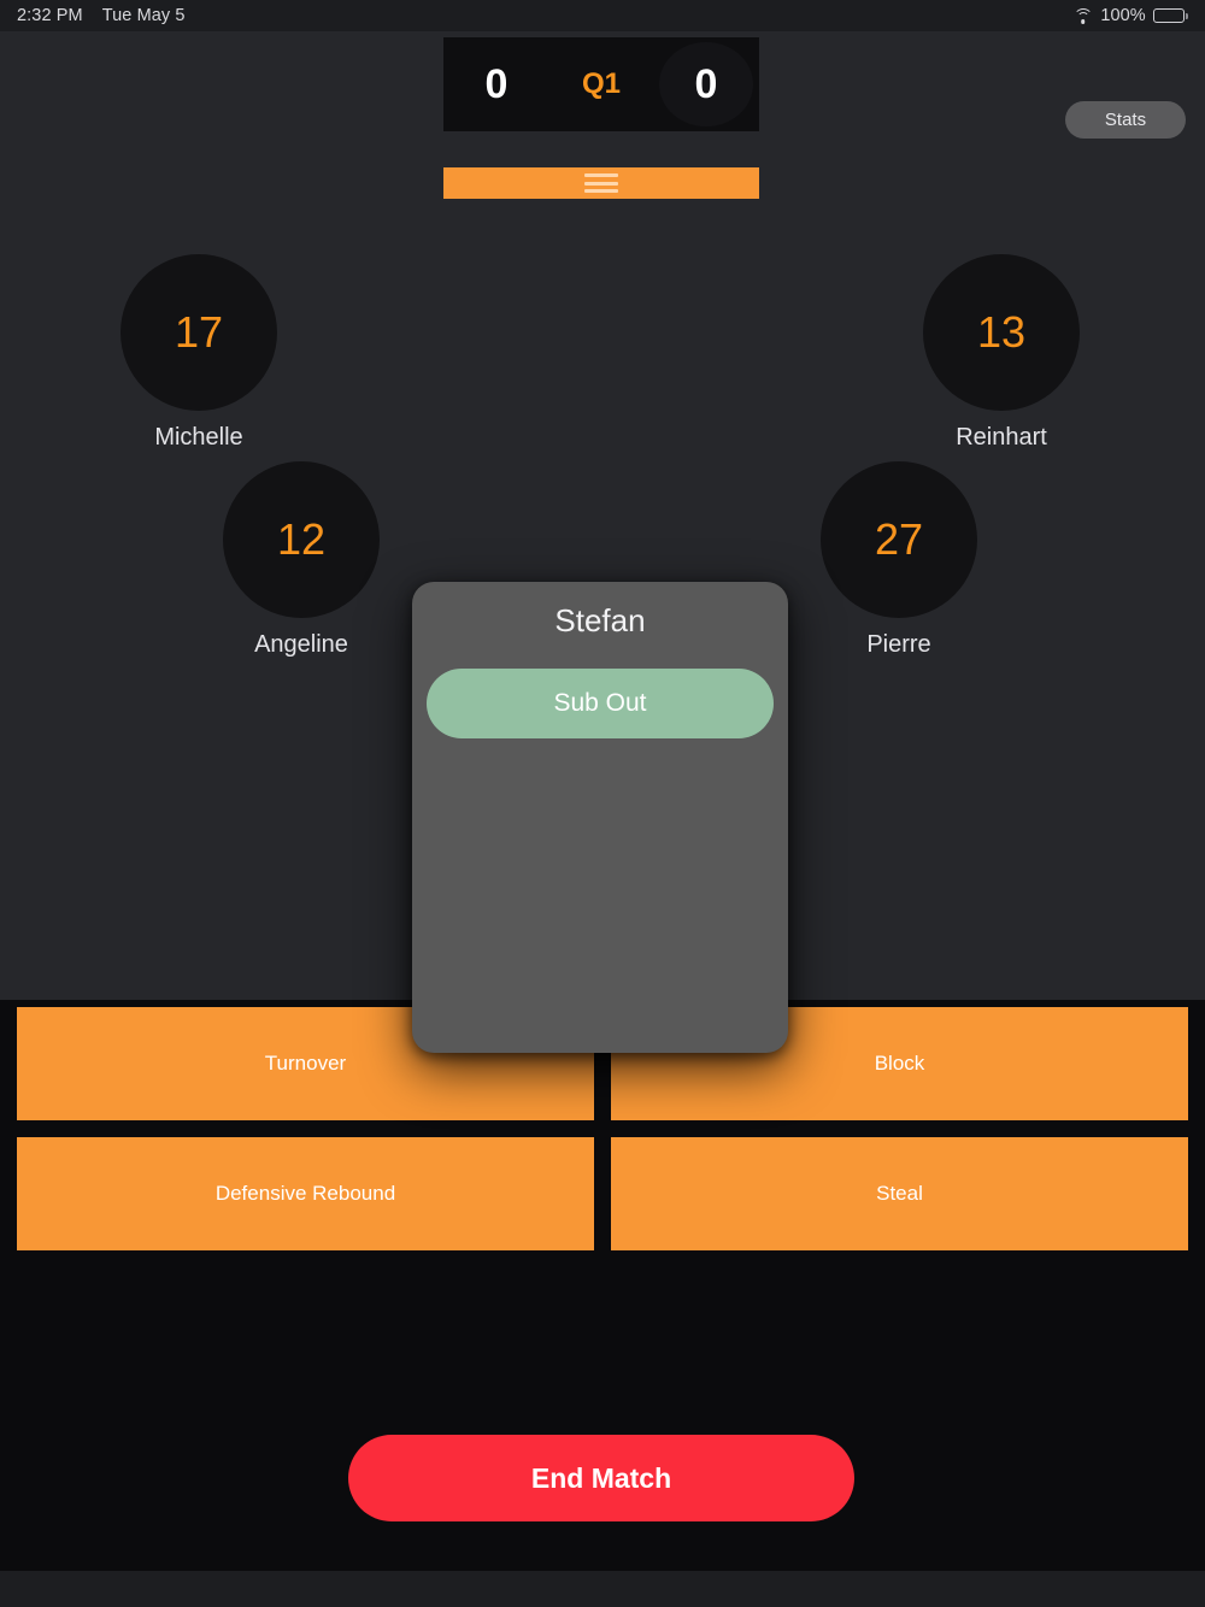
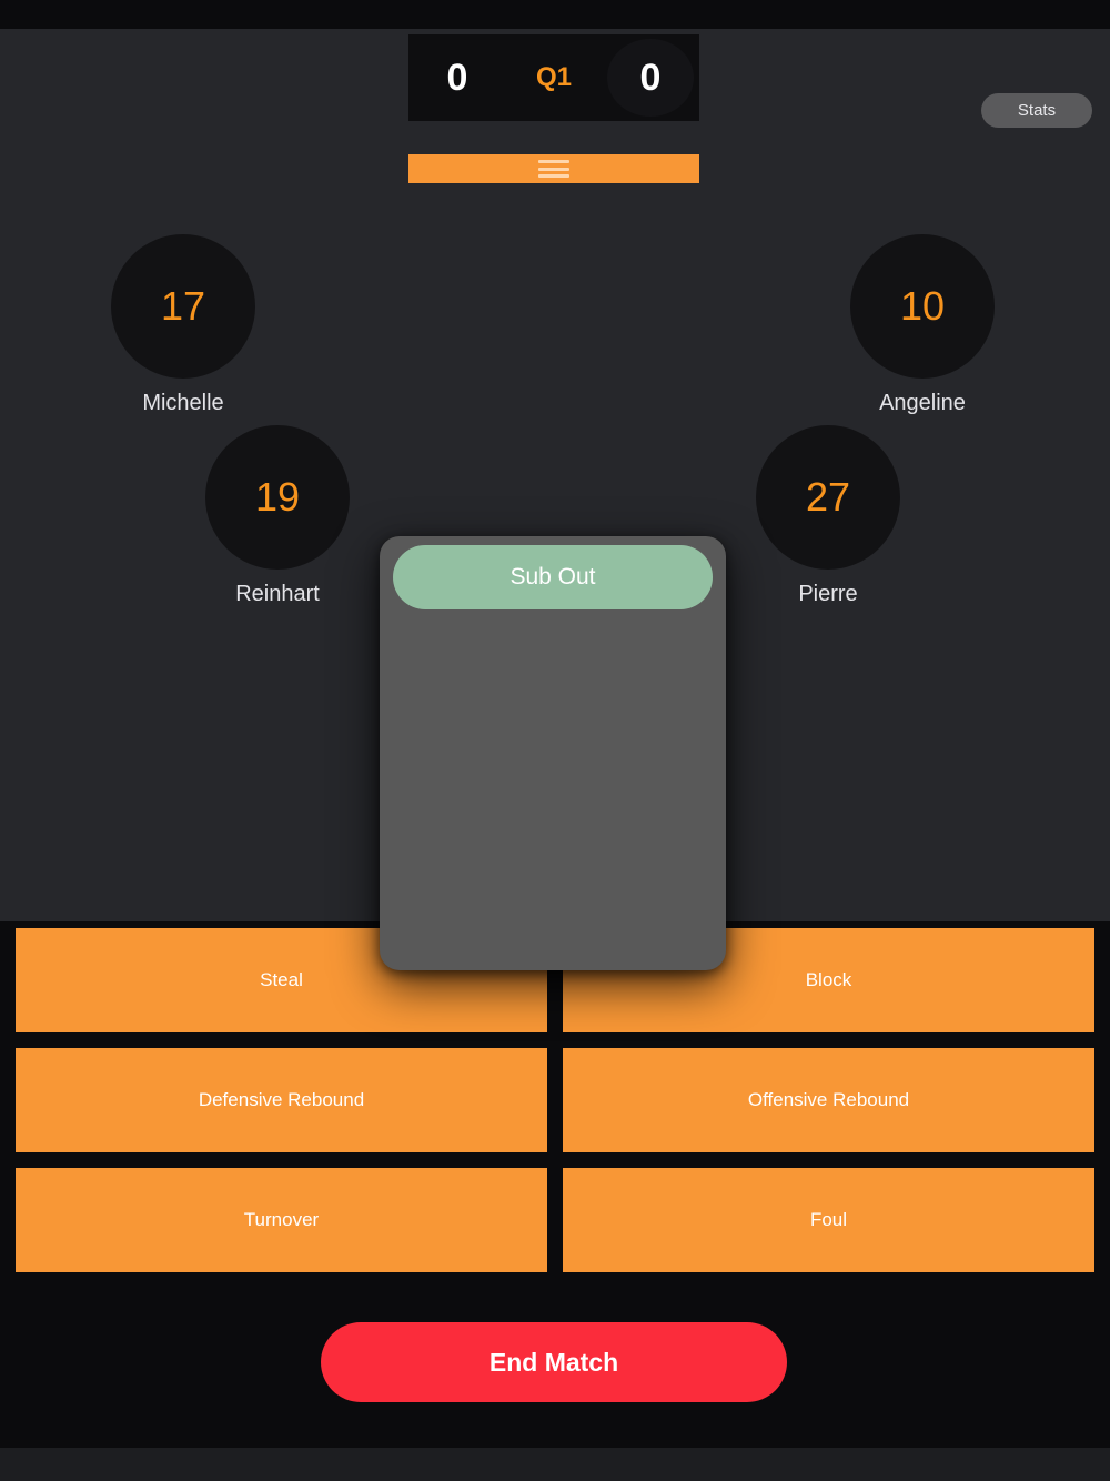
- 2:32 PM
- Tue May 5
- 100%
  0
  Q1
  0
  Stats
  17
  Michelle
- 13
+ 10
- Reinhart
+ Angeline
- 12
+ 19
- Angeline
+ Reinhart
  27
  Pierre
- Turnover
+ Steal
  Block
  Defensive Rebound
+ Offensive Rebound
- Steal
+ Turnover
+ Foul
  End Match
- Stefan
  Sub Out
